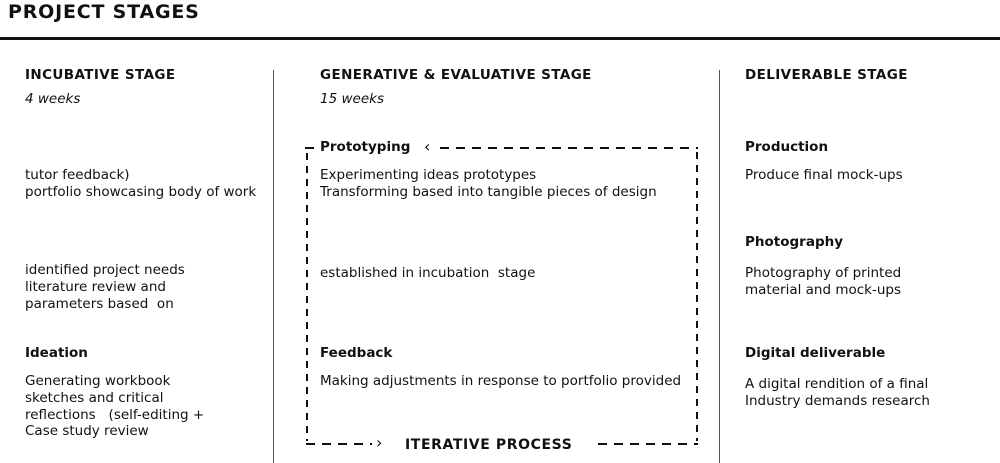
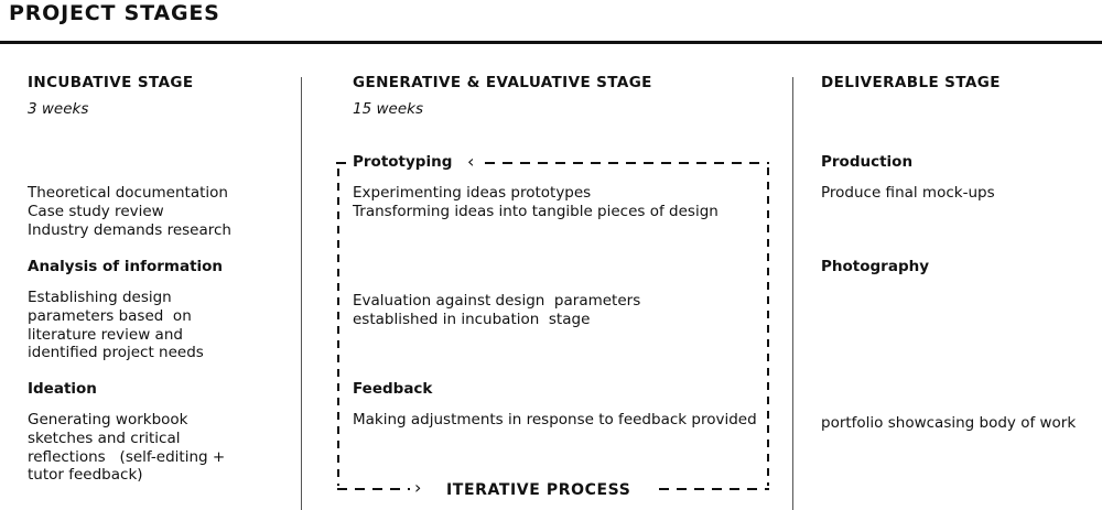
  PROJECT STAGES
  INCUBATIVE STAGE
- 4 weeks
+ 3 weeks
+ Theoretical documentation
- tutor feedback)
+ Case study review
- portfolio showcasing body of work
+ Industry demands research
+ Analysis of information
+ Establishing design
- identified project needs
+ parameters based on
  literature review and
- parameters based on
+ identified project needs
  Ideation
  Generating workbook
  sketches and critical
  reflections (self-editing +
- Case study review
+ tutor feedback)
  GENERATIVE & EVALUATIVE STAGE
  15 weeks
  ‹
  ›
  ITERATIVE PROCESS
  Prototyping
  Experimenting ideas prototypes
- Transforming based into tangible pieces of design
+ Transforming ideas into tangible pieces of design
+ Evaluation against design parameters
  established in incubation stage
  Feedback
- Making adjustments in response to portfolio provided
+ Making adjustments in response to feedback provided
  DELIVERABLE STAGE
  Production
  Produce final mock-ups
  Photography
- Photography of printed
- material and mock-ups
- Digital deliverable
- A digital rendition of a final
- Industry demands research
+ portfolio showcasing body of work
